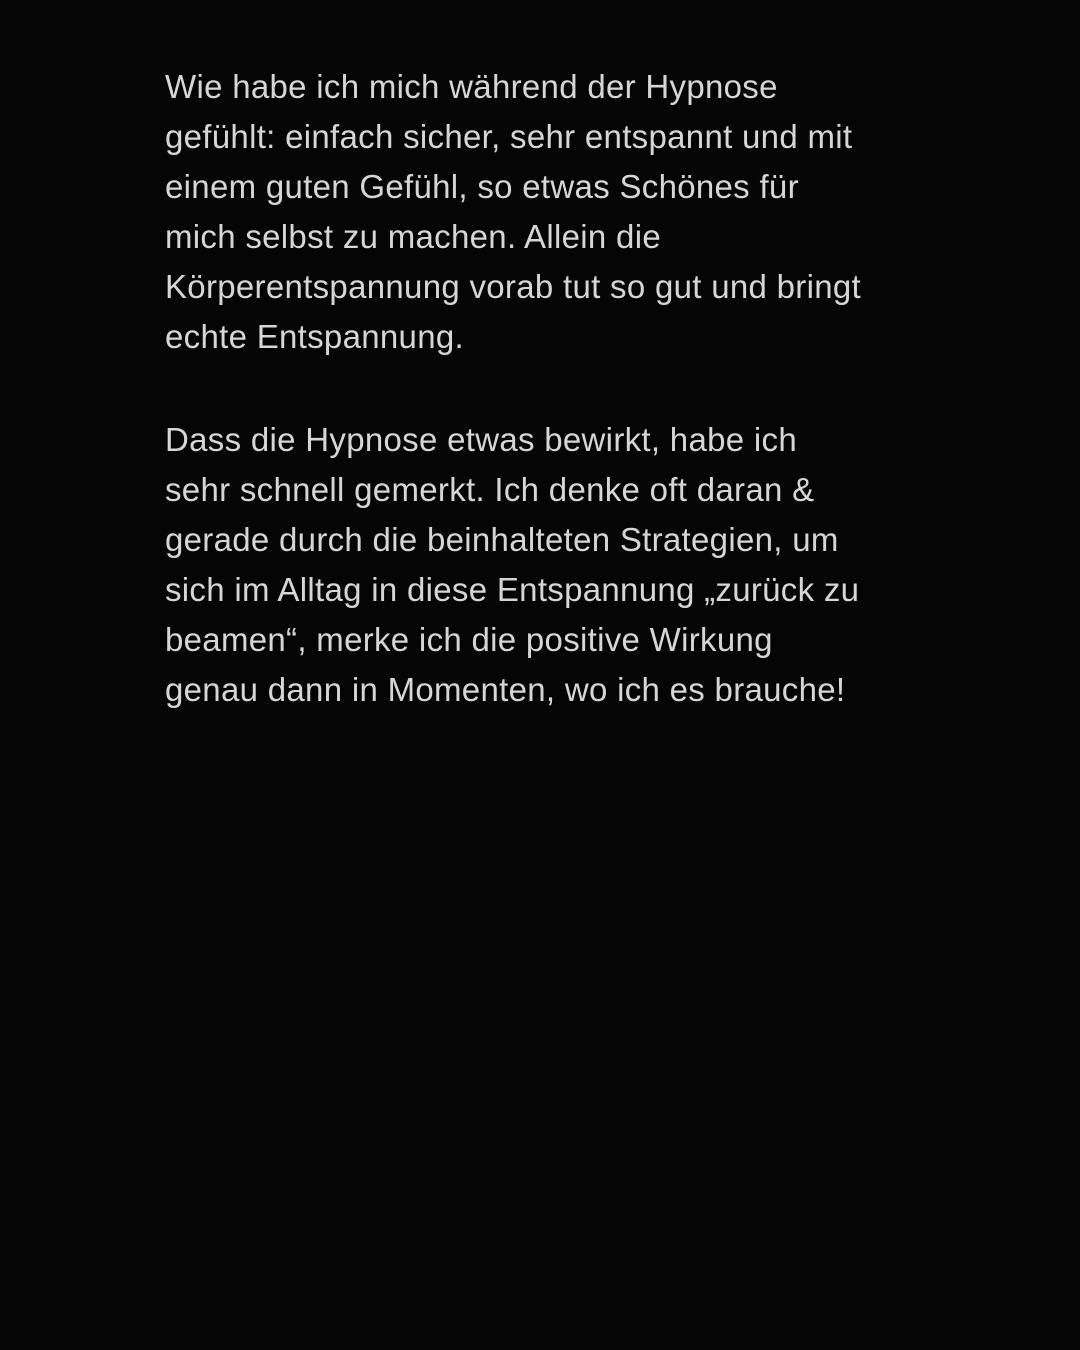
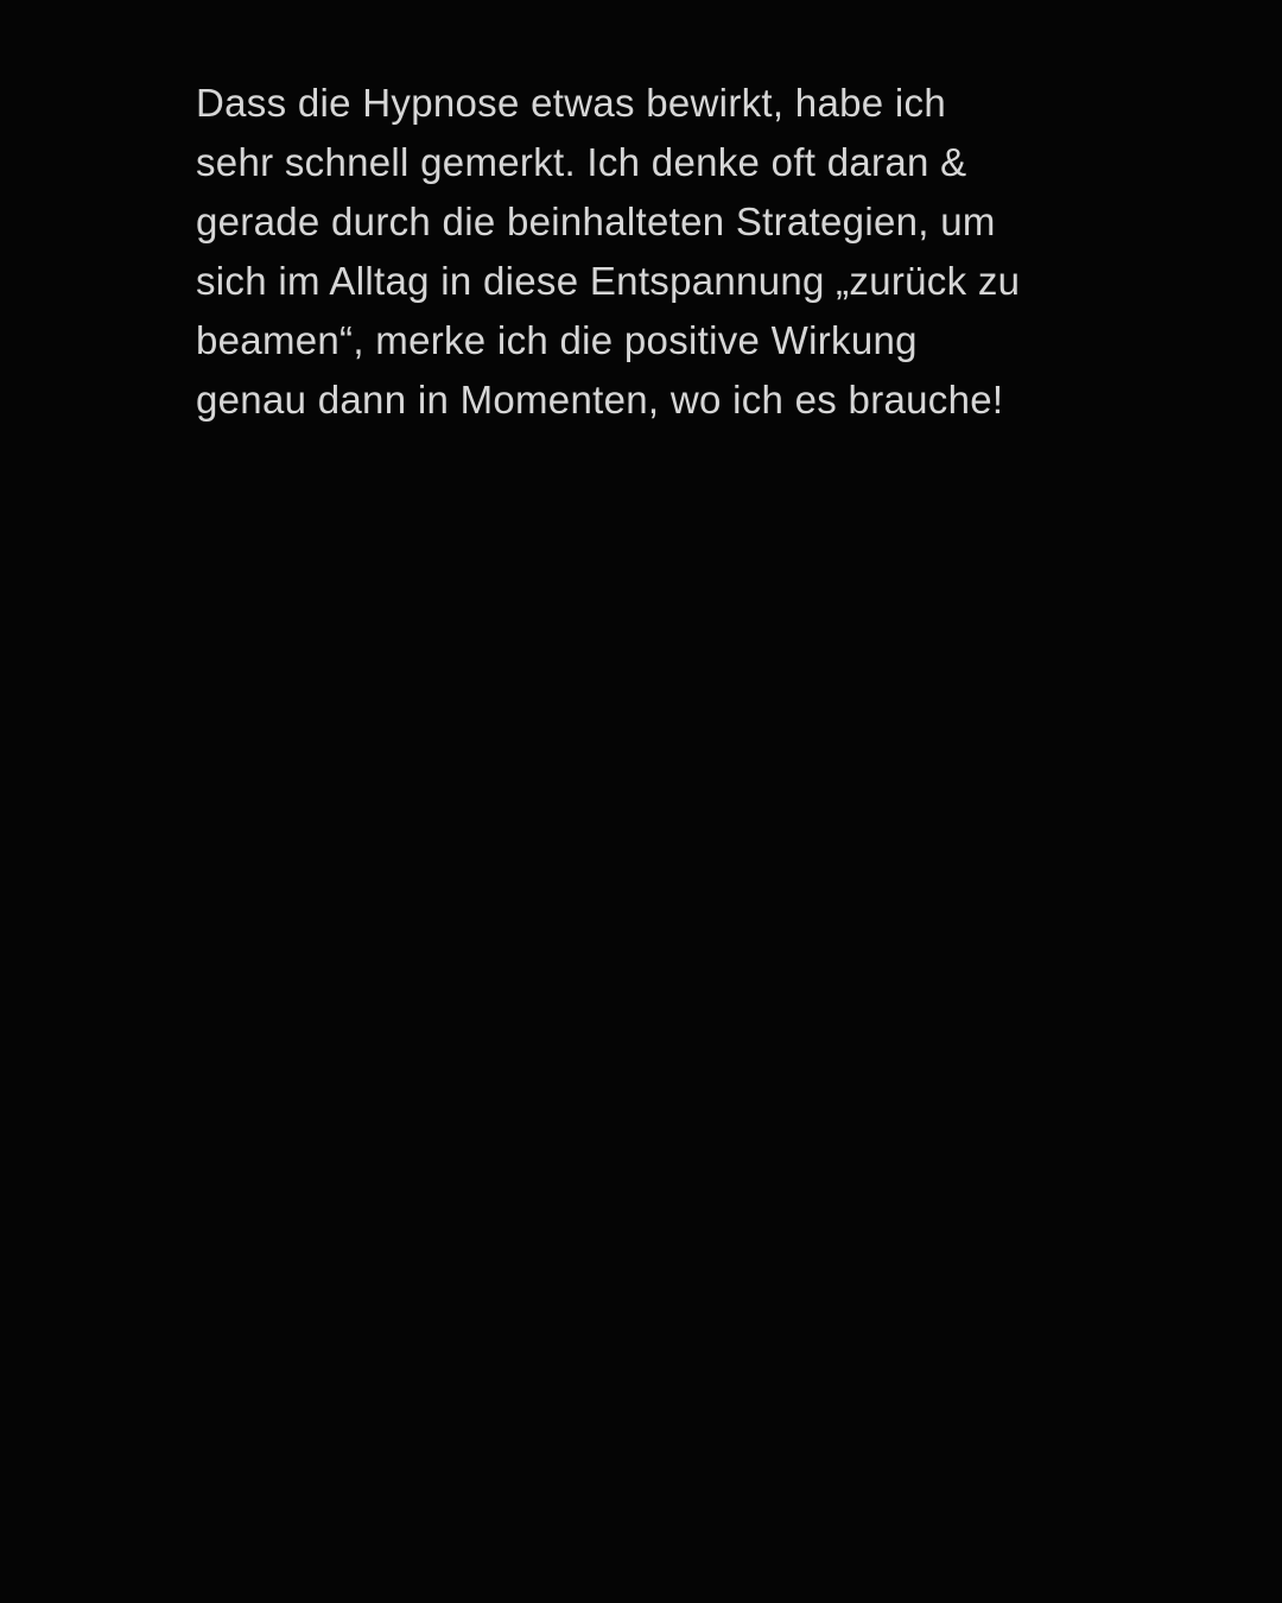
- Wie habe ich mich während der Hypnose
- gefühlt: einfach sicher, sehr entspannt und mit
- einem guten Gefühl, so etwas Schönes für
- mich selbst zu machen. Allein die
- Körperentspannung vorab tut so gut und bringt
- echte Entspannung.
  Dass die Hypnose etwas bewirkt, habe ich
  sehr schnell gemerkt. Ich denke oft daran &
  gerade durch die beinhalteten Strategien, um
  sich im Alltag in diese Entspannung „zurück zu
  beamen“, merke ich die positive Wirkung
  genau dann in Momenten, wo ich es brauche!
